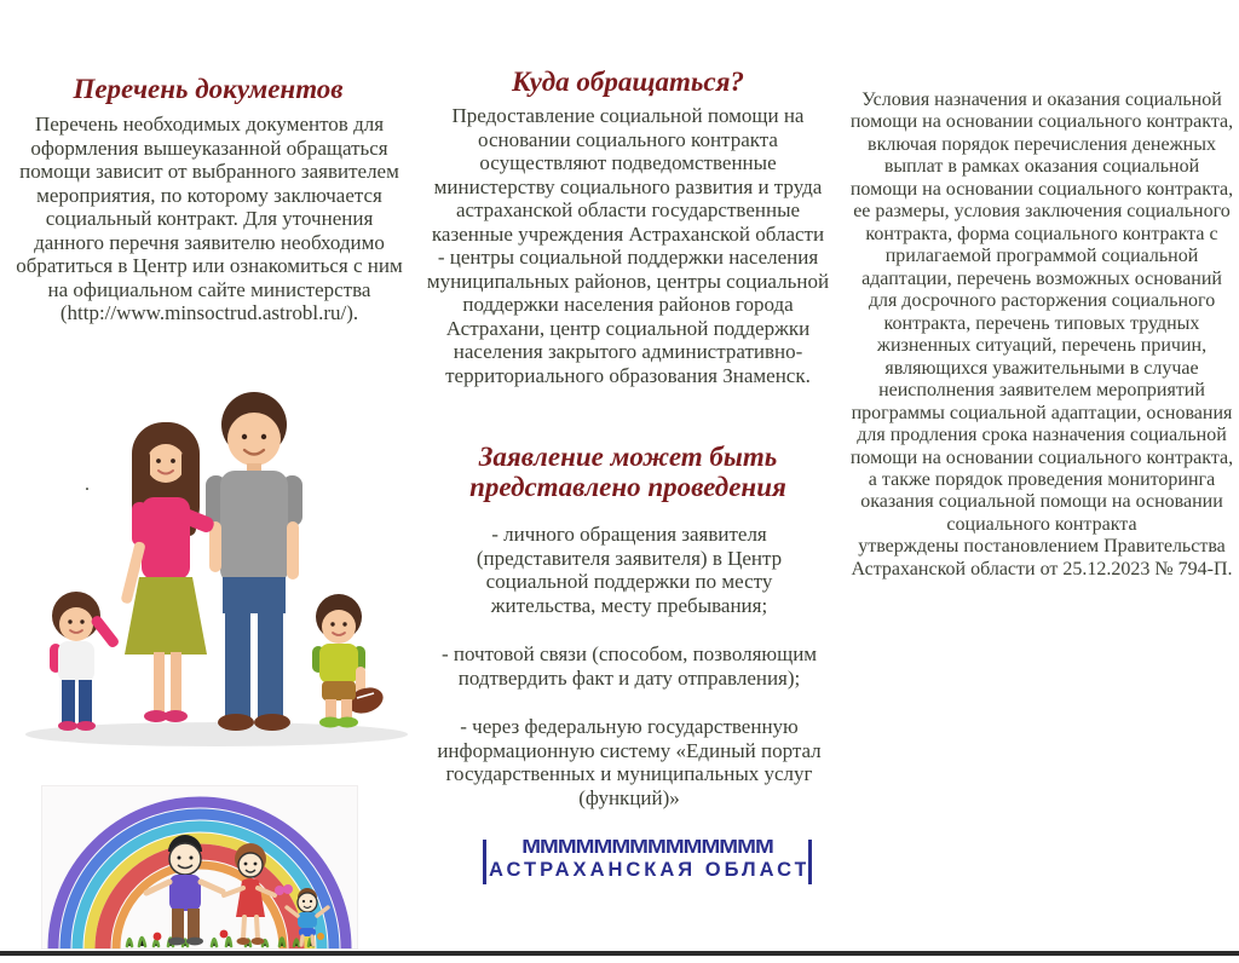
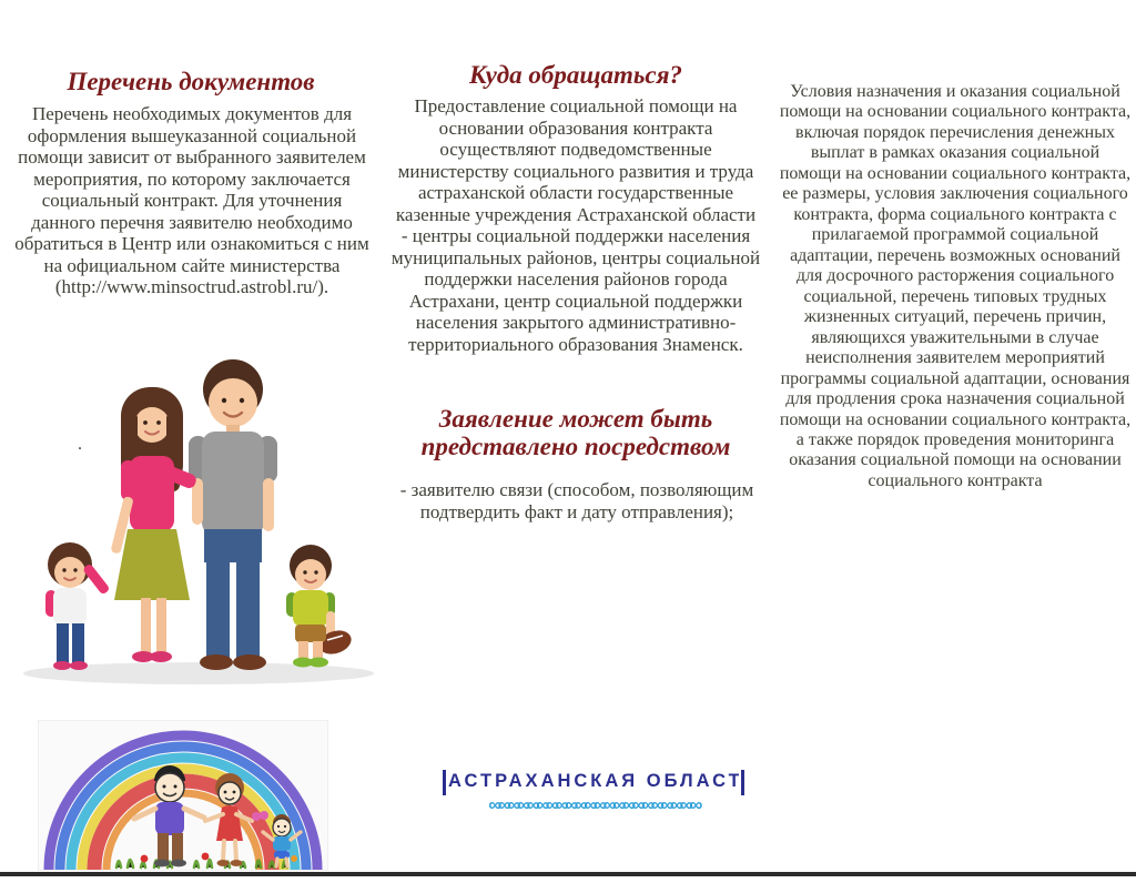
  Перечень документов
- Перечень необходимых документов для оформления вышеуказанной обращаться помощи зависит от выбранного заявителем мероприятия, по которому заключается социальный контракт. Для уточнения данного перечня заявителю необходимо обратиться в Центр или ознакомиться с ним на официальном сайте министерства (http://www.minsoctrud.astrobl.ru/).
+ Перечень необходимых документов для оформления вышеуказанной социальной помощи зависит от выбранного заявителем мероприятия, по которому заключается социальный контракт. Для уточнения данного перечня заявителю необходимо обратиться в Центр или ознакомиться с ним на официальном сайте министерства (http://www.minsoctrud.astrobl.ru/).
  .
  Куда обращаться?
- Предоставление социальной помощи на основании социального контракта осуществляют подведомственные министерству социального развития и труда астраханской области государственные казенные учреждения Астраханской области - центры социальной поддержки населения муниципальных районов, центры социальной поддержки населения районов города Астрахани, центр социальной поддержки населения закрытого административно-территориального образования Знаменск.
+ Предоставление социальной помощи на основании образования контракта осуществляют подведомственные министерству социального развития и труда астраханской области государственные казенные учреждения Астраханской области - центры социальной поддержки населения муниципальных районов, центры социальной поддержки населения районов города Астрахани, центр социальной поддержки населения закрытого административно-территориального образования Знаменск.
- Заявление может быть представлено проведения
+ Заявление может быть представлено посредством
- - личного обращения заявителя (представителя заявителя) в Центр социальной поддержки по месту жительства, месту пребывания;
- - почтовой связи (способом, позволяющим подтвердить факт и дату отправления);
+ - заявителю связи (способом, позволяющим подтвердить факт и дату отправления);
- - через федеральную государственную информационную систему «Единый портал государственных и муниципальных услуг (функций)»
- ММММММММММММММ
  АСТРАХАНСКАЯ ОБЛАСТ
+ ∞∞∞∞∞∞∞∞∞∞∞∞∞∞∞∞∞∞∞∞∞∞
- Условия назначения и оказания социальной помощи на основании социального контракта, включая порядок перечисления денежных выплат в рамках оказания социальной помощи на основании социального контракта, ее размеры, условия заключения социального контракта, форма социального контракта с прилагаемой программой социальной адаптации, перечень возможных оснований для досрочного расторжения социального контракта, перечень типовых трудных жизненных ситуаций, перечень причин, являющихся уважительными в случае неисполнения заявителем мероприятий программы социальной адаптации, основания для продления срока назначения социальной помощи на основании социального контракта, а также порядок проведения мониторинга оказания социальной помощи на основании социального контракта
+ Условия назначения и оказания социальной помощи на основании социального контракта, включая порядок перечисления денежных выплат в рамках оказания социальной помощи на основании социального контракта, ее размеры, условия заключения социального контракта, форма социального контракта с прилагаемой программой социальной адаптации, перечень возможных оснований для досрочного расторжения социального социальной, перечень типовых трудных жизненных ситуаций, перечень причин, являющихся уважительными в случае неисполнения заявителем мероприятий программы социальной адаптации, основания для продления срока назначения социальной помощи на основании социального контракта, а также порядок проведения мониторинга оказания социальной помощи на основании социального контракта
- утверждены постановлением Правительства Астраханской области от 25.12.2023 № 794-П.
